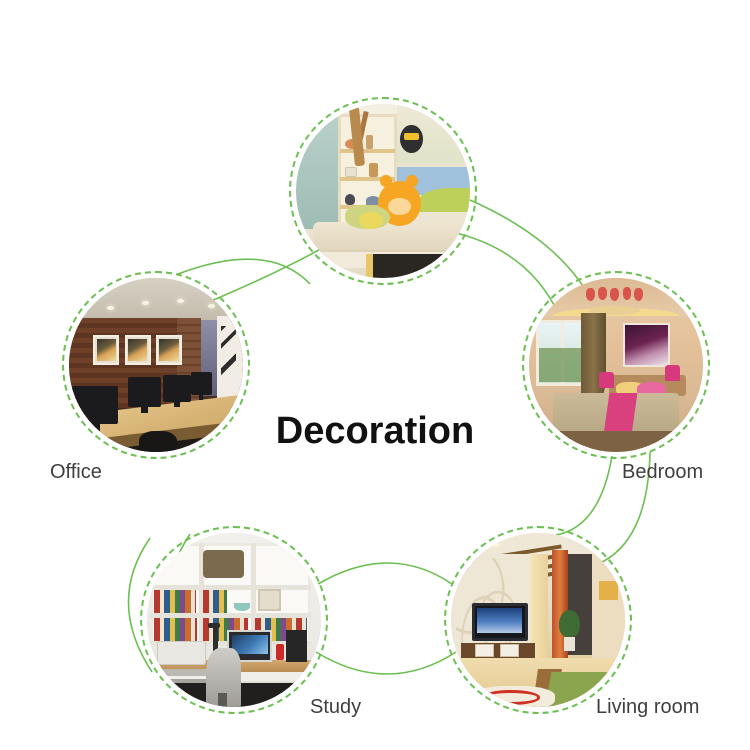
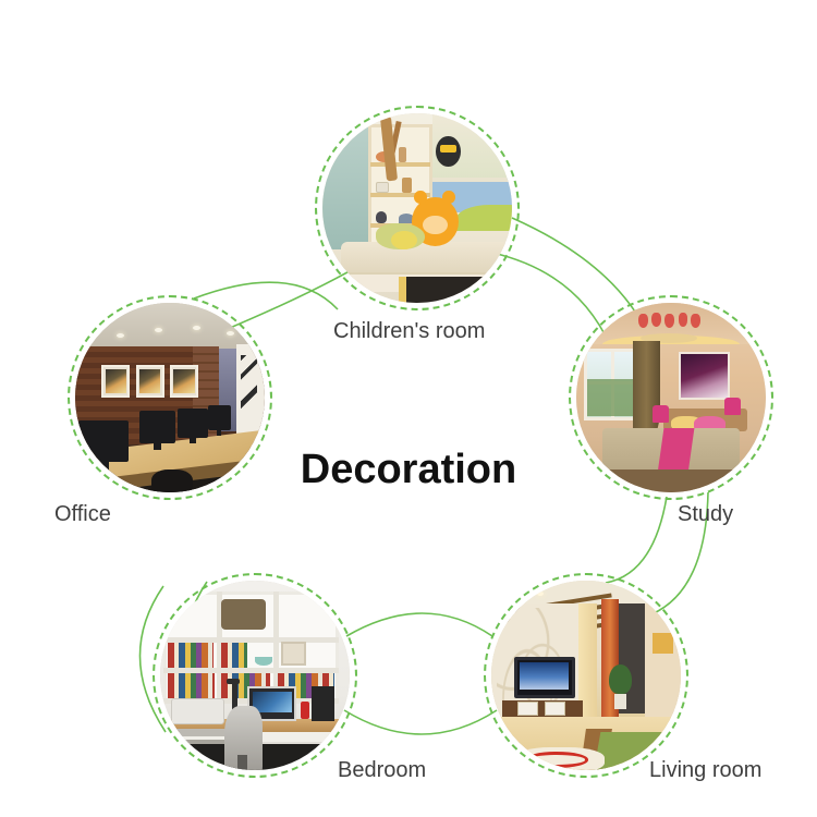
  Decoration
+ Children's room
- Bedroom
+ Study
  Living room
- Study
+ Bedroom
  Office
